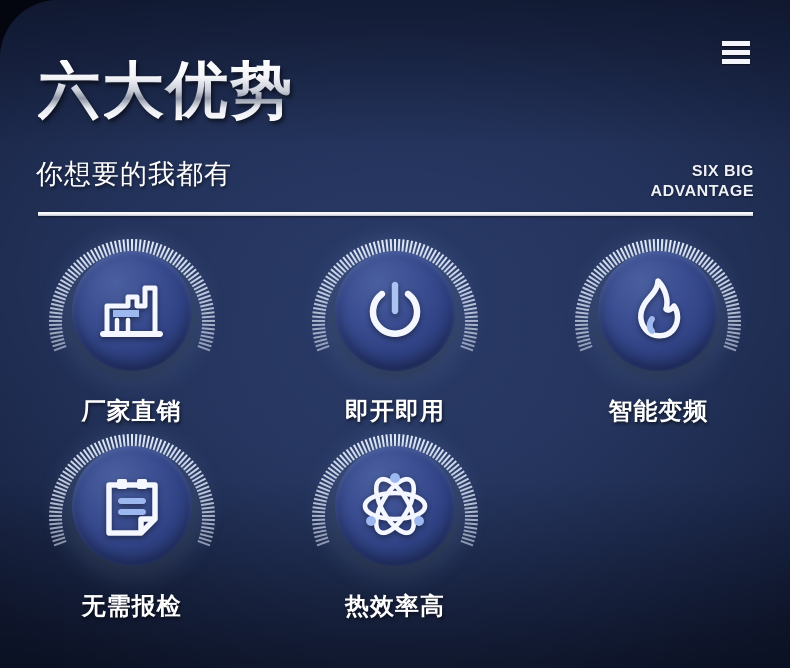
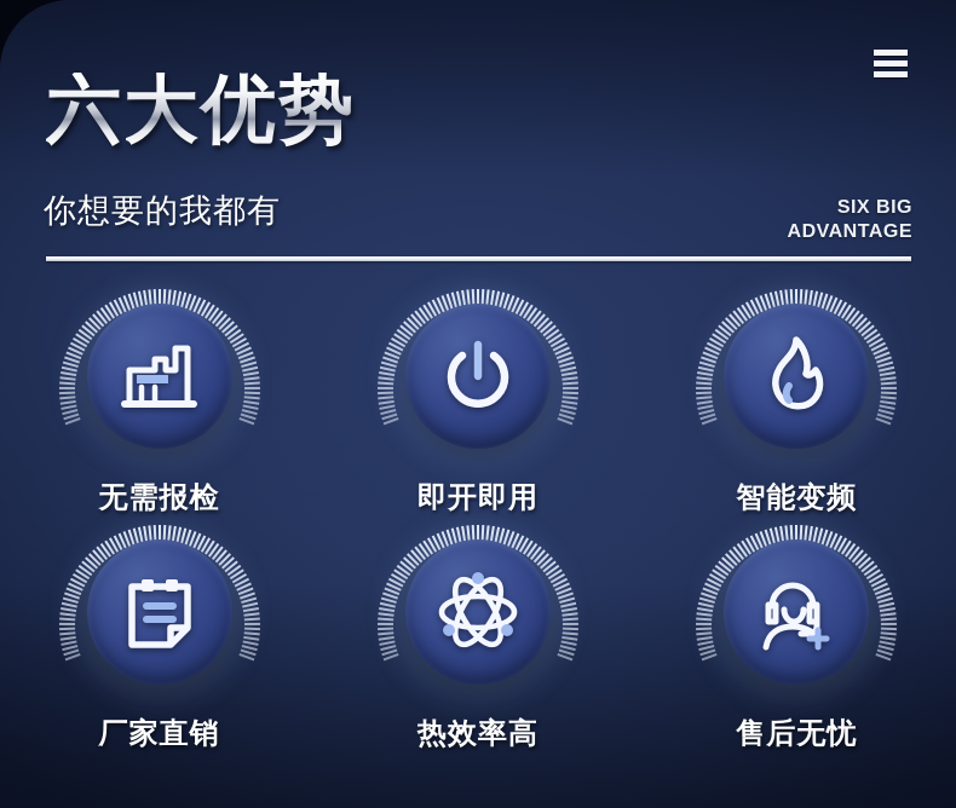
  六大优势
  你想要的我都有
  SIX BIG
  ADVANTAGE
- 厂家直销
+ 无需报检
  即开即用
  智能变频
- 无需报检
+ 厂家直销
  热效率高
+ 售后无忧
